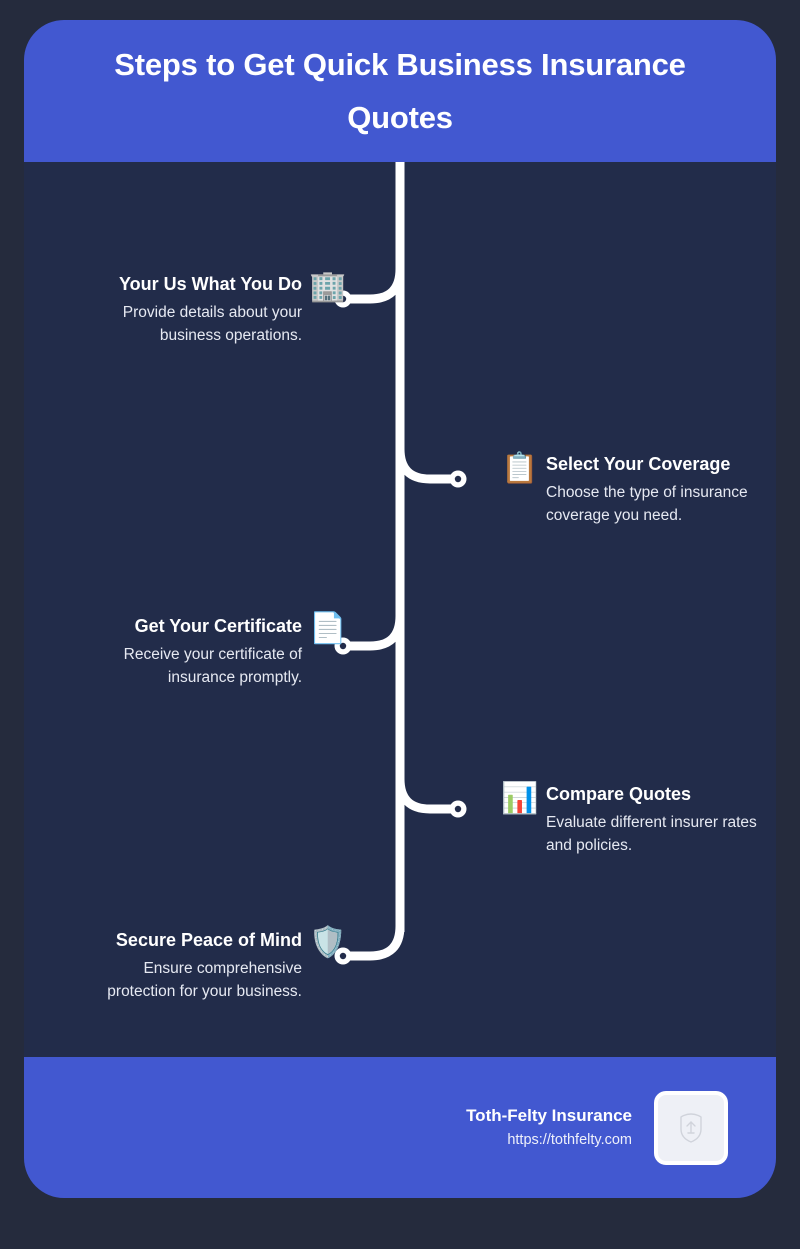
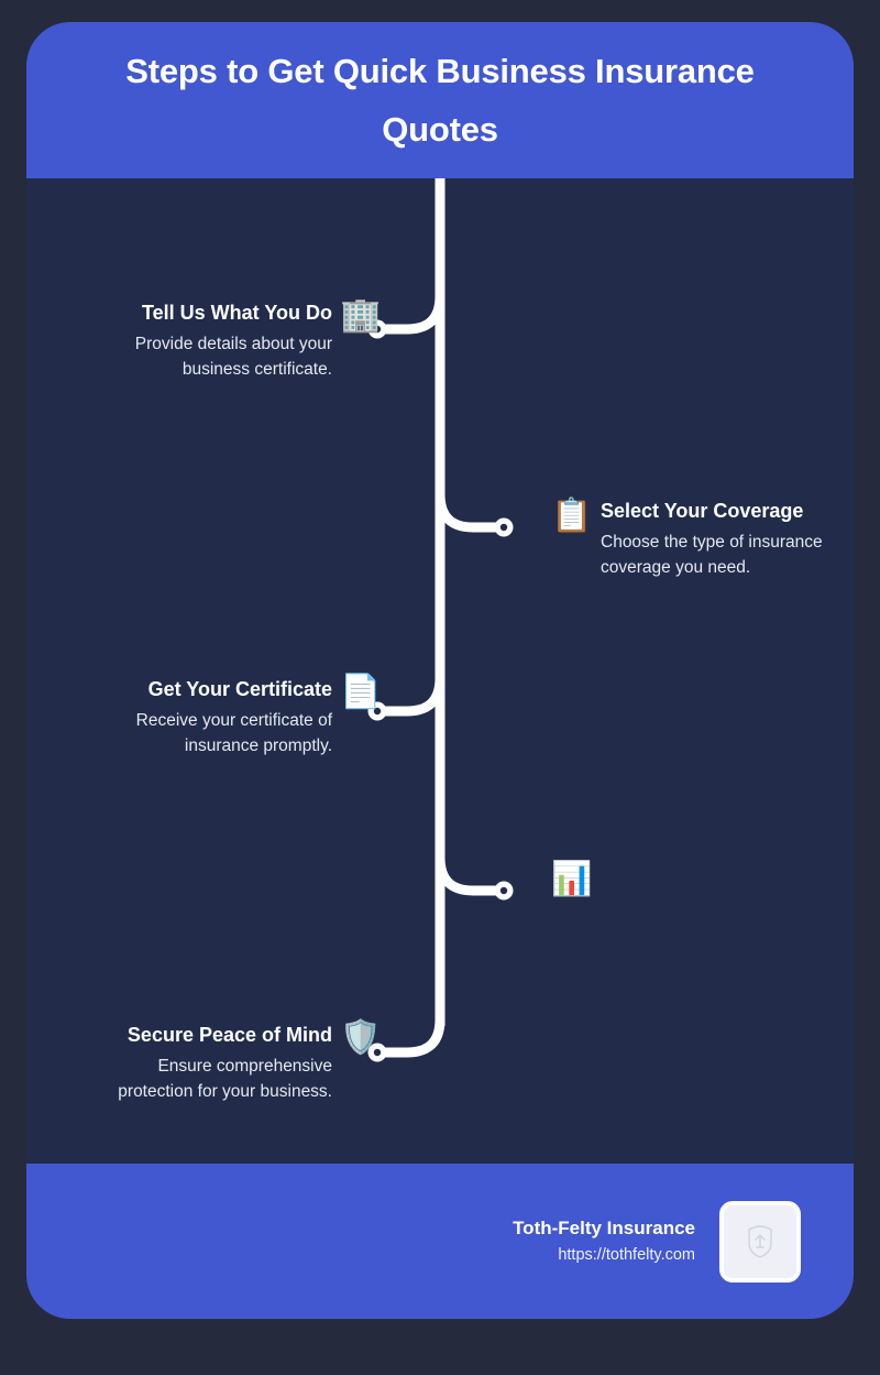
  Steps to Get Quick Business Insurance Quotes
  🏢
- Your Us What You Do
+ Tell Us What You Do
- Provide details about your business operations.
+ Provide details about your business certificate.
  📋
  Select Your Coverage
  Choose the type of insurance coverage you need.
  📄
  Get Your Certificate
  Receive your certificate of insurance promptly.
  📊
- Compare Quotes
- Evaluate different insurer rates and policies.
  🛡️
  Secure Peace of Mind
  Ensure comprehensive protection for your business.
  Toth-Felty Insurance
  https://tothfelty.com
